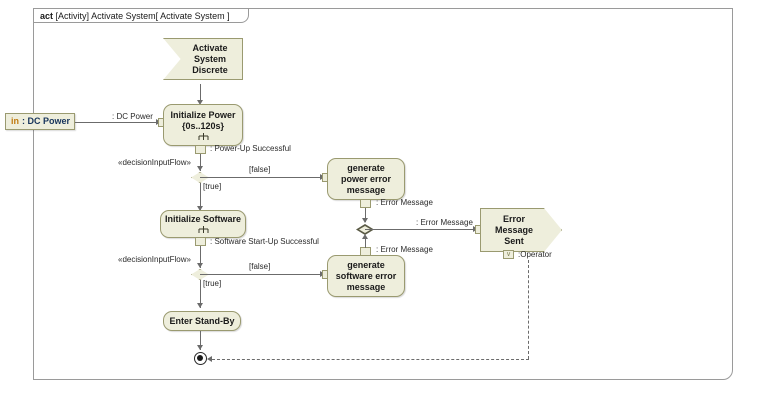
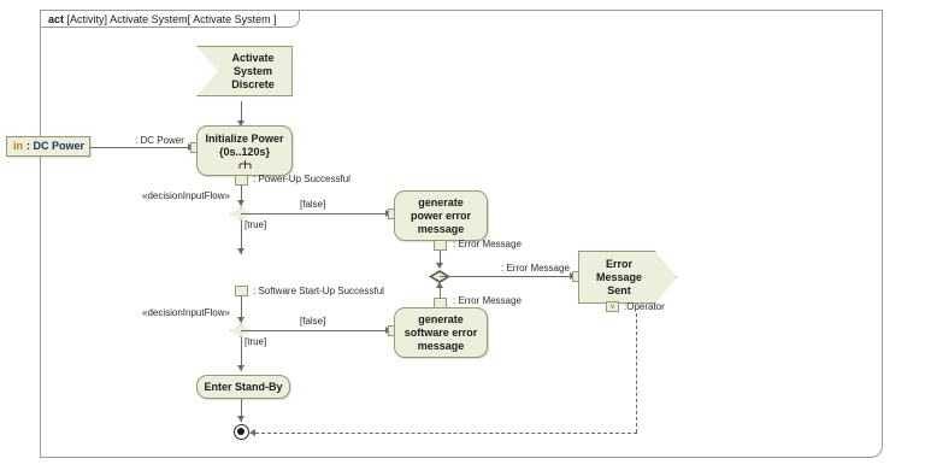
  act [Activity] Activate System[ Activate System ]
  Activate
  System
  Discrete
  in
  : DC Power
  : DC Power
  Initialize Power
  {0s..120s}
  : Power-Up Successful
  «decisionInputFlow»
  [false]
  [true]
  generate
  power error
  message
  : Error Message
  : Error Message
  Error
  Message
  Sent
  :Operator
- Initialize Software
  : Software Start-Up Successful
  «decisionInputFlow»
  [false]
  [true]
  generate
  software error
  message
  : Error Message
  Enter Stand-By
